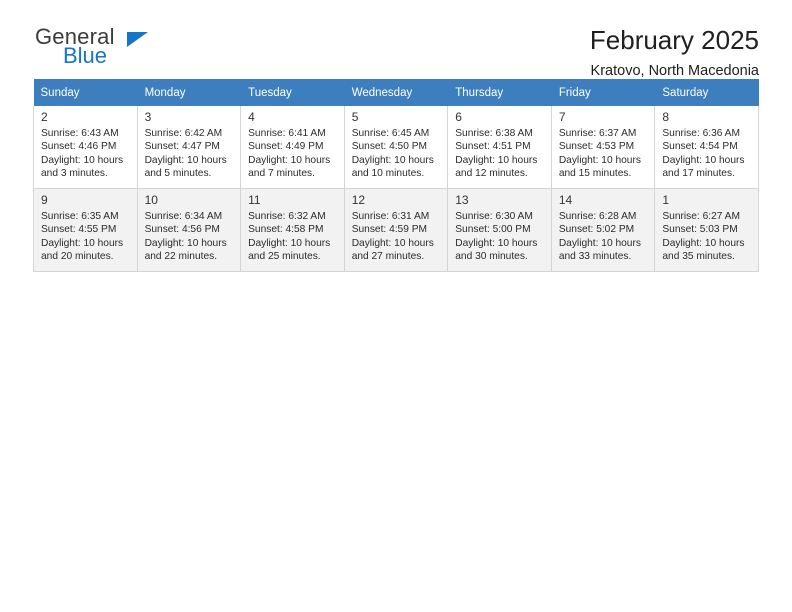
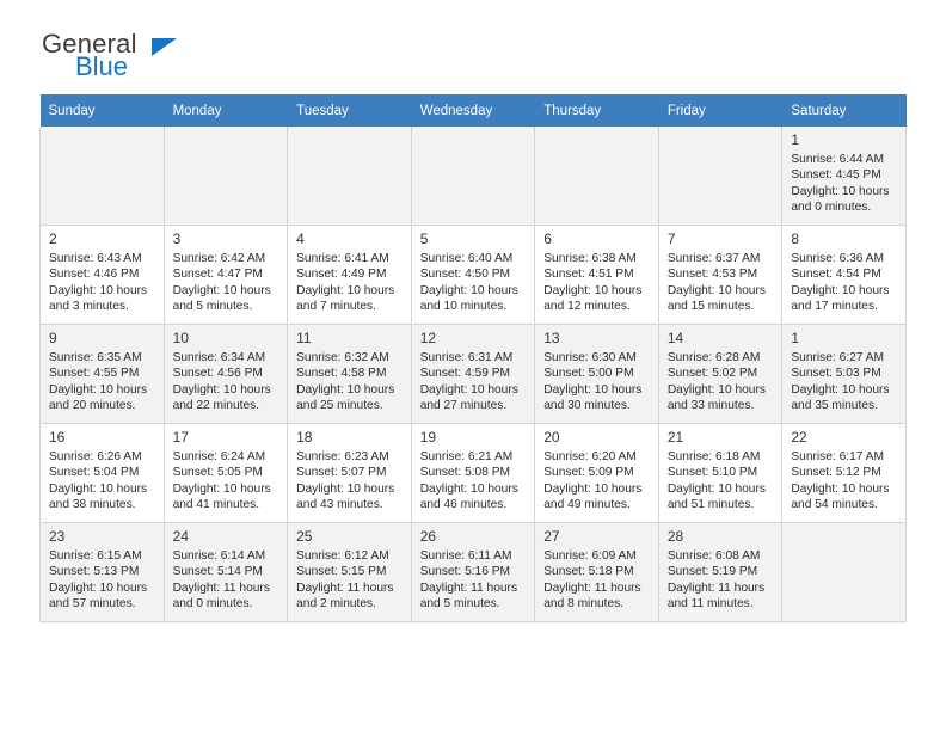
  General
  Blue
- February 2025
- Kratovo, North Macedonia
  Sunday	Monday	Tuesday	Wednesday	Thursday	Friday	Saturday
+ 						1Sunrise: 6:44 AMSunset: 4:45 PMDaylight: 10 hours and 0 minutes.
- 2Sunrise: 6:43 AMSunset: 4:46 PMDaylight: 10 hours and 3 minutes.	3Sunrise: 6:42 AMSunset: 4:47 PMDaylight: 10 hours and 5 minutes.	4Sunrise: 6:41 AMSunset: 4:49 PMDaylight: 10 hours and 7 minutes.	5Sunrise: 6:45 AMSunset: 4:50 PMDaylight: 10 hours and 10 minutes.	6Sunrise: 6:38 AMSunset: 4:51 PMDaylight: 10 hours and 12 minutes.	7Sunrise: 6:37 AMSunset: 4:53 PMDaylight: 10 hours and 15 minutes.	8Sunrise: 6:36 AMSunset: 4:54 PMDaylight: 10 hours and 17 minutes.
+ 2Sunrise: 6:43 AMSunset: 4:46 PMDaylight: 10 hours and 3 minutes.	3Sunrise: 6:42 AMSunset: 4:47 PMDaylight: 10 hours and 5 minutes.	4Sunrise: 6:41 AMSunset: 4:49 PMDaylight: 10 hours and 7 minutes.	5Sunrise: 6:40 AMSunset: 4:50 PMDaylight: 10 hours and 10 minutes.	6Sunrise: 6:38 AMSunset: 4:51 PMDaylight: 10 hours and 12 minutes.	7Sunrise: 6:37 AMSunset: 4:53 PMDaylight: 10 hours and 15 minutes.	8Sunrise: 6:36 AMSunset: 4:54 PMDaylight: 10 hours and 17 minutes.
  9Sunrise: 6:35 AMSunset: 4:55 PMDaylight: 10 hours and 20 minutes.	10Sunrise: 6:34 AMSunset: 4:56 PMDaylight: 10 hours and 22 minutes.	11Sunrise: 6:32 AMSunset: 4:58 PMDaylight: 10 hours and 25 minutes.	12Sunrise: 6:31 AMSunset: 4:59 PMDaylight: 10 hours and 27 minutes.	13Sunrise: 6:30 AMSunset: 5:00 PMDaylight: 10 hours and 30 minutes.	14Sunrise: 6:28 AMSunset: 5:02 PMDaylight: 10 hours and 33 minutes.	1Sunrise: 6:27 AMSunset: 5:03 PMDaylight: 10 hours and 35 minutes.
+ 16Sunrise: 6:26 AMSunset: 5:04 PMDaylight: 10 hours and 38 minutes.	17Sunrise: 6:24 AMSunset: 5:05 PMDaylight: 10 hours and 41 minutes.	18Sunrise: 6:23 AMSunset: 5:07 PMDaylight: 10 hours and 43 minutes.	19Sunrise: 6:21 AMSunset: 5:08 PMDaylight: 10 hours and 46 minutes.	20Sunrise: 6:20 AMSunset: 5:09 PMDaylight: 10 hours and 49 minutes.	21Sunrise: 6:18 AMSunset: 5:10 PMDaylight: 10 hours and 51 minutes.	22Sunrise: 6:17 AMSunset: 5:12 PMDaylight: 10 hours and 54 minutes.
+ 23Sunrise: 6:15 AMSunset: 5:13 PMDaylight: 10 hours and 57 minutes.	24Sunrise: 6:14 AMSunset: 5:14 PMDaylight: 11 hours and 0 minutes.	25Sunrise: 6:12 AMSunset: 5:15 PMDaylight: 11 hours and 2 minutes.	26Sunrise: 6:11 AMSunset: 5:16 PMDaylight: 11 hours and 5 minutes.	27Sunrise: 6:09 AMSunset: 5:18 PMDaylight: 11 hours and 8 minutes.	28Sunrise: 6:08 AMSunset: 5:19 PMDaylight: 11 hours and 11 minutes.
